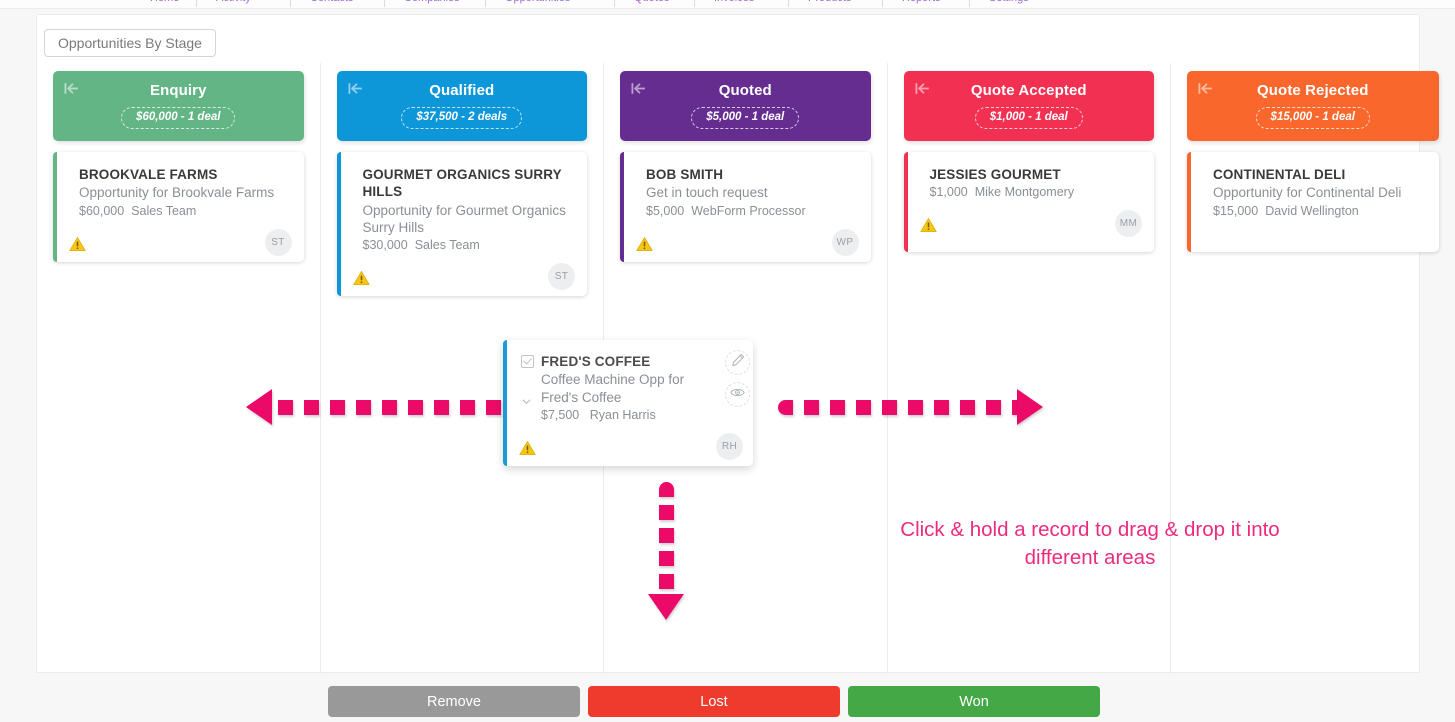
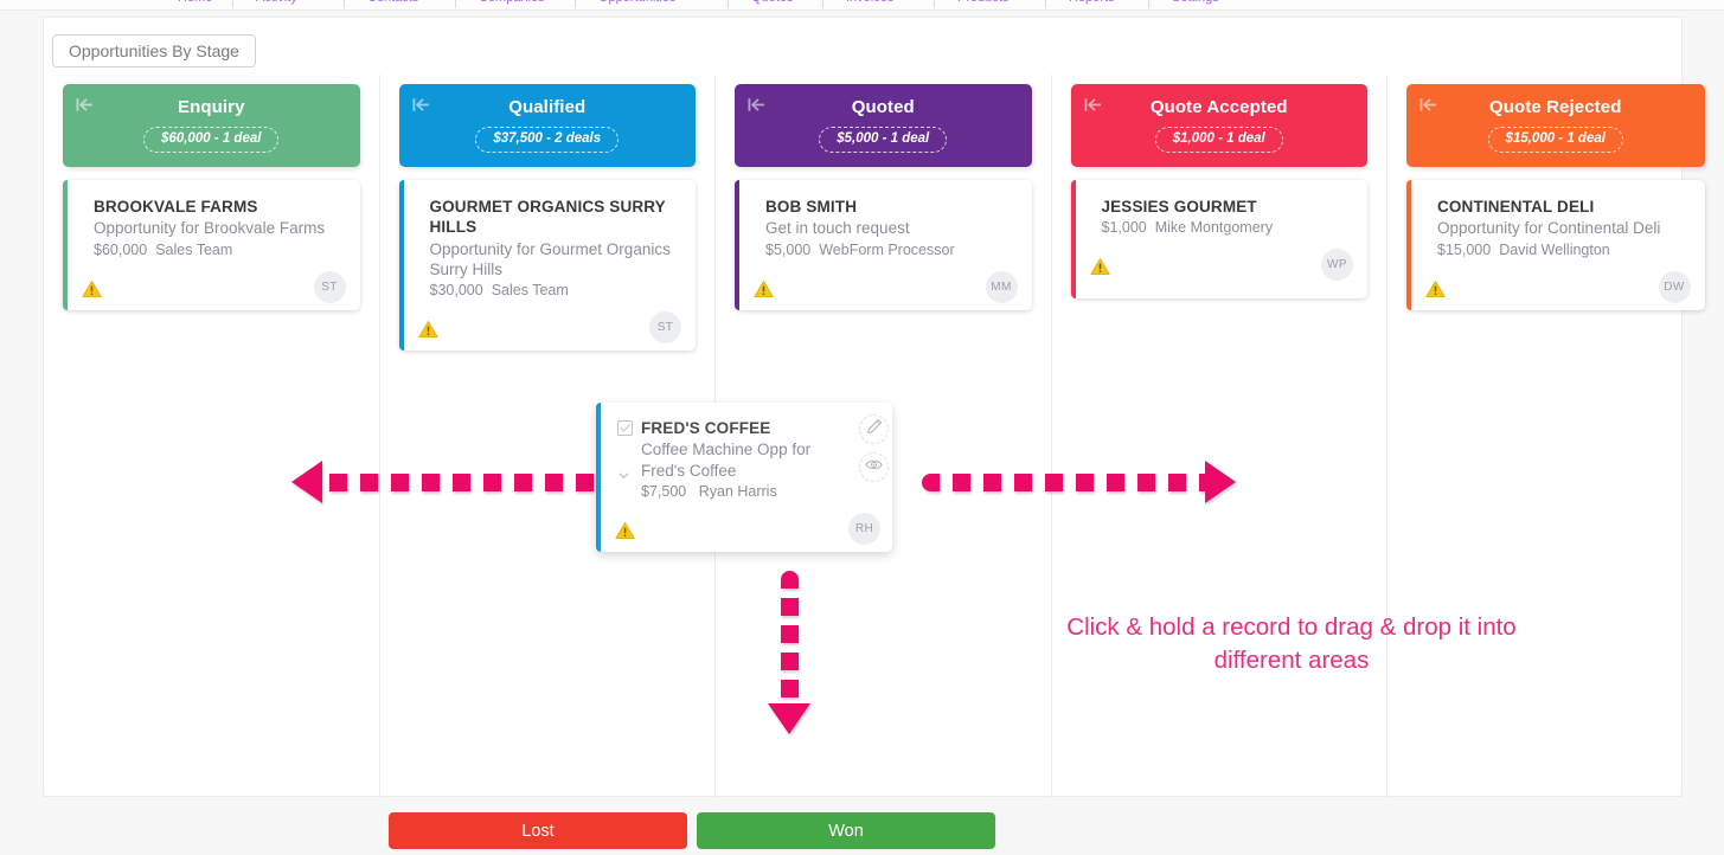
  Opportunities By Stage
  Enquiry
  $60,000 - 1 deal
  BROOKVALE FARMS
  Opportunity for Brookvale Farms
  $60,000 Sales Team
  ST
  Qualified
  $37,500 - 2 deals
  GOURMET ORGANICS SURRY HILLS
  Opportunity for Gourmet Organics Surry Hills
  $30,000 Sales Team
  ST
  Quoted
  $5,000 - 1 deal
  BOB SMITH
  Get in touch request
  $5,000 WebForm Processor
- WP
+ MM
  Quote Accepted
  $1,000 - 1 deal
  JESSIES GOURMET
  $1,000 Mike Montgomery
- MM
+ WP
  Quote Rejected
  $15,000 - 1 deal
  CONTINENTAL DELI
  Opportunity for Continental Deli
  $15,000 David Wellington
+ DW
  FRED'S COFFEE
  Coffee Machine Opp for Fred's Coffee
  $7,500 Ryan Harris
  RH
  Click & hold a record to drag & drop it into different areas
- Remove
  Lost
  Won
